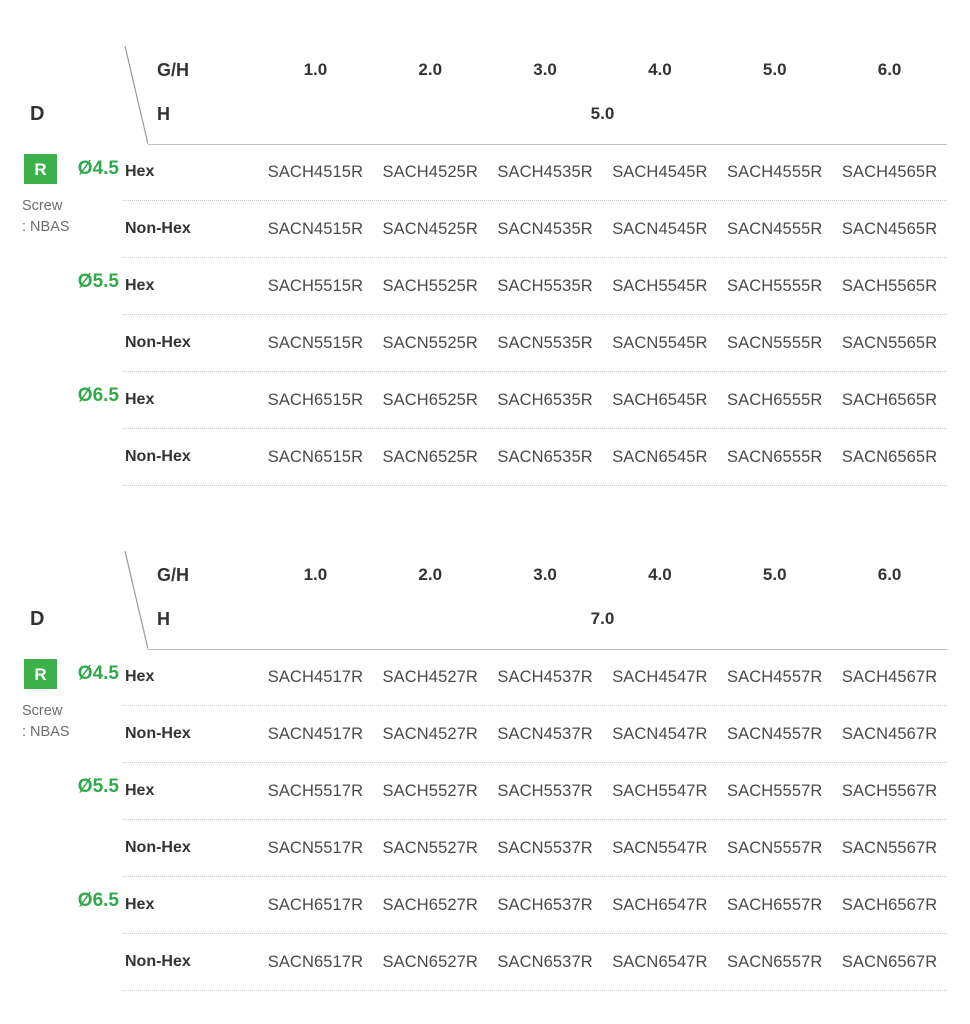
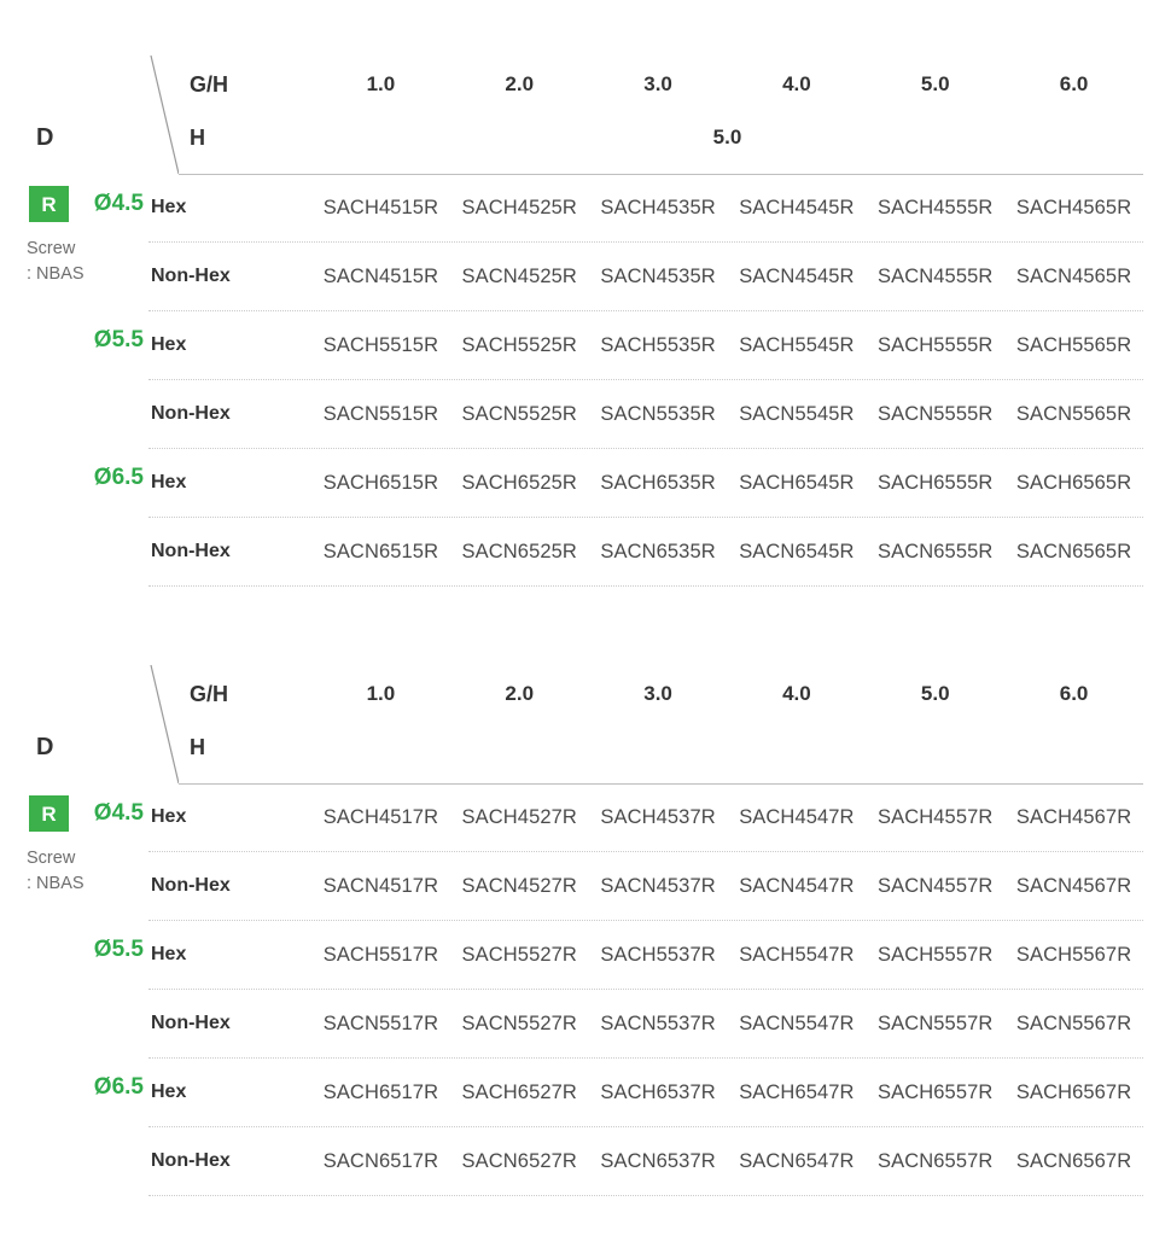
  D
  G/H
  1.0
  2.0
  3.0
  4.0
  5.0
  6.0
  H
  5.0
  Hex
  SACH4515R
  SACH4525R
  SACH4535R
  SACH4545R
  SACH4555R
  SACH4565R
  Non-Hex
  SACN4515R
  SACN4525R
  SACN4535R
  SACN4545R
  SACN4555R
  SACN4565R
  Hex
  SACH5515R
  SACH5525R
  SACH5535R
  SACH5545R
  SACH5555R
  SACH5565R
  Non-Hex
  SACN5515R
  SACN5525R
  SACN5535R
  SACN5545R
  SACN5555R
  SACN5565R
  Hex
  SACH6515R
  SACH6525R
  SACH6535R
  SACH6545R
  SACH6555R
  SACH6565R
  Non-Hex
  SACN6515R
  SACN6525R
  SACN6535R
  SACN6545R
  SACN6555R
  SACN6565R
  R
  Ø4.5
  Ø5.5
  Ø6.5
  Screw
  : NBAS
  D
  G/H
  1.0
  2.0
  3.0
  4.0
  5.0
  6.0
  H
- 7.0
  Hex
  SACH4517R
  SACH4527R
  SACH4537R
  SACH4547R
  SACH4557R
  SACH4567R
  Non-Hex
  SACN4517R
  SACN4527R
  SACN4537R
  SACN4547R
  SACN4557R
  SACN4567R
  Hex
  SACH5517R
  SACH5527R
  SACH5537R
  SACH5547R
  SACH5557R
  SACH5567R
  Non-Hex
  SACN5517R
  SACN5527R
  SACN5537R
  SACN5547R
  SACN5557R
  SACN5567R
  Hex
  SACH6517R
  SACH6527R
  SACH6537R
  SACH6547R
  SACH6557R
  SACH6567R
  Non-Hex
  SACN6517R
  SACN6527R
  SACN6537R
  SACN6547R
  SACN6557R
  SACN6567R
  R
  Ø4.5
  Ø5.5
  Ø6.5
  Screw
  : NBAS
